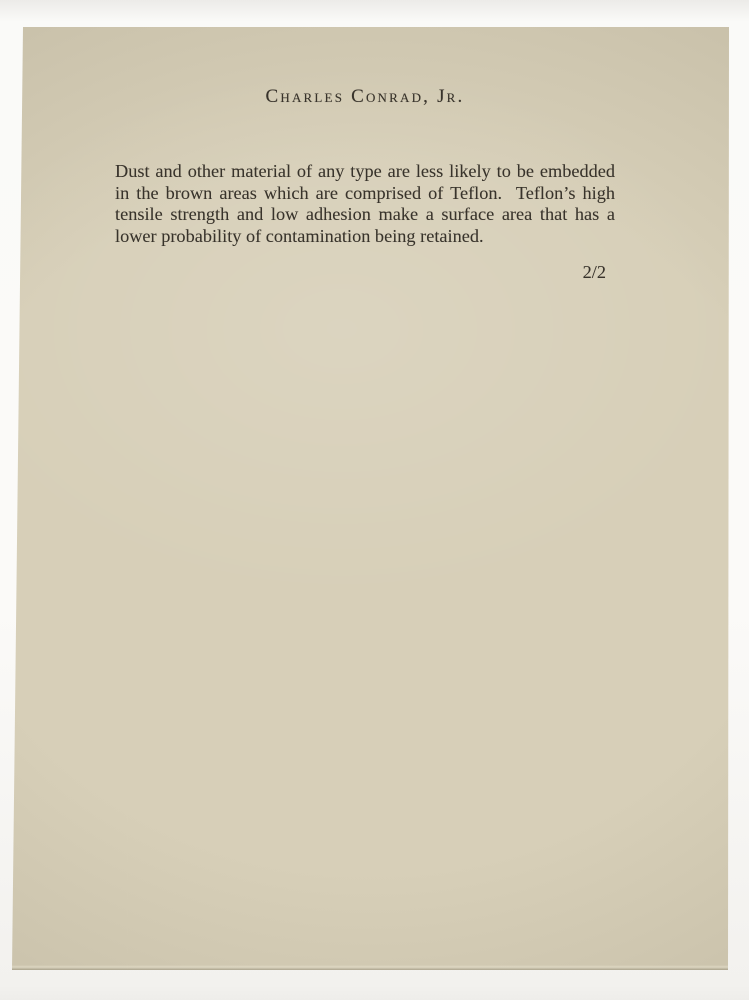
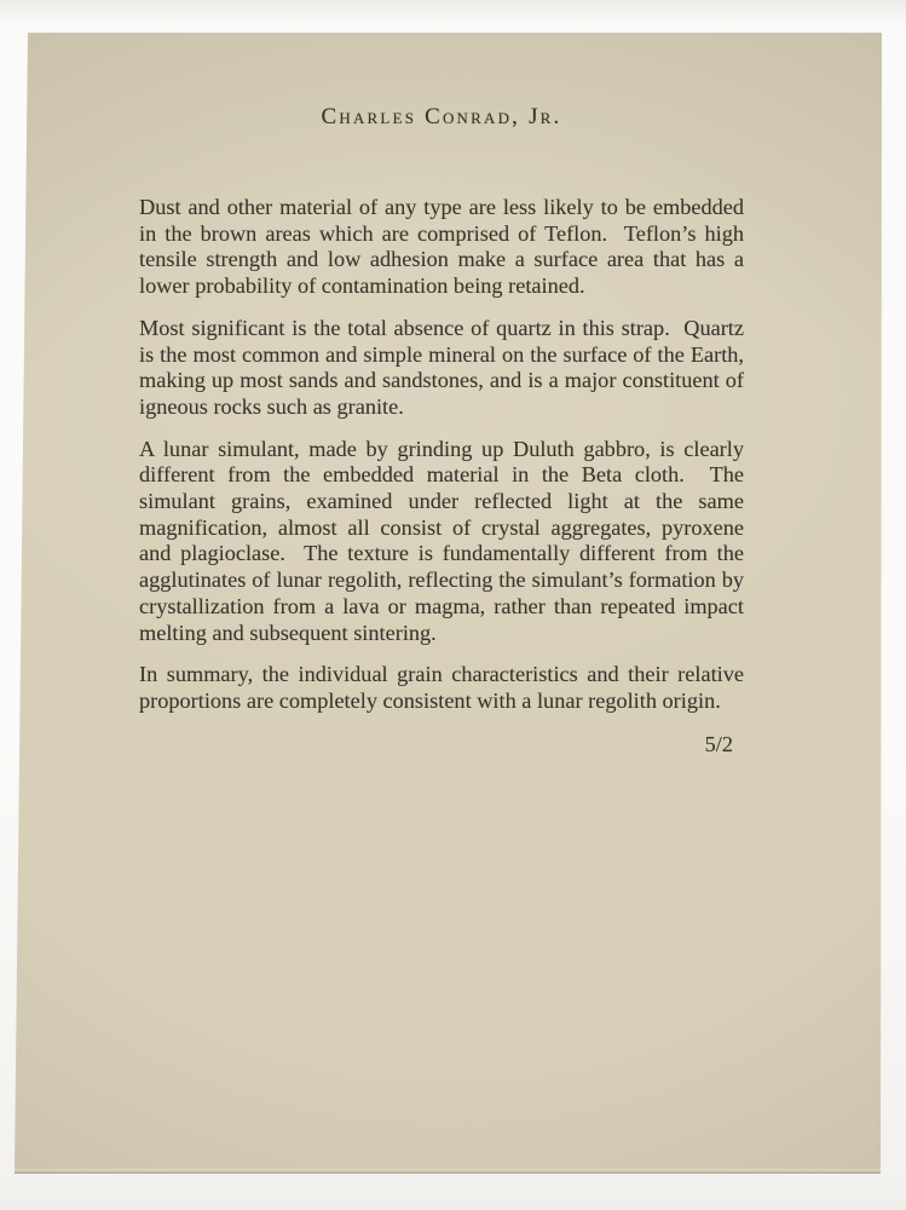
  Charles Conrad, Jr.
  Dust and other material of any type are less likely to be embedded in the brown areas which are comprised of Teflon. Teflon’s high tensile strength and low adhesion make a surface area that has a lower probability of contamination being retained.
+ Most significant is the total absence of quartz in this strap. Quartz is the most common and simple mineral on the surface of the Earth, making up most sands and sandstones, and is a major constituent of igneous rocks such as granite.
+ A lunar simulant, made by grinding up Duluth gabbro, is clearly different from the embedded material in the Beta cloth. The simulant grains, examined under reflected light at the same magnification, almost all consist of crystal aggregates, pyroxene and plagioclase. The texture is fundamentally different from the agglutinates of lunar regolith, reflecting the simulant’s formation by crystallization from a lava or magma, rather than repeated impact melting and subsequent sintering.
+ In summary, the individual grain characteristics and their relative proportions are completely consistent with a lunar regolith origin.
- 2/2
+ 5/2
